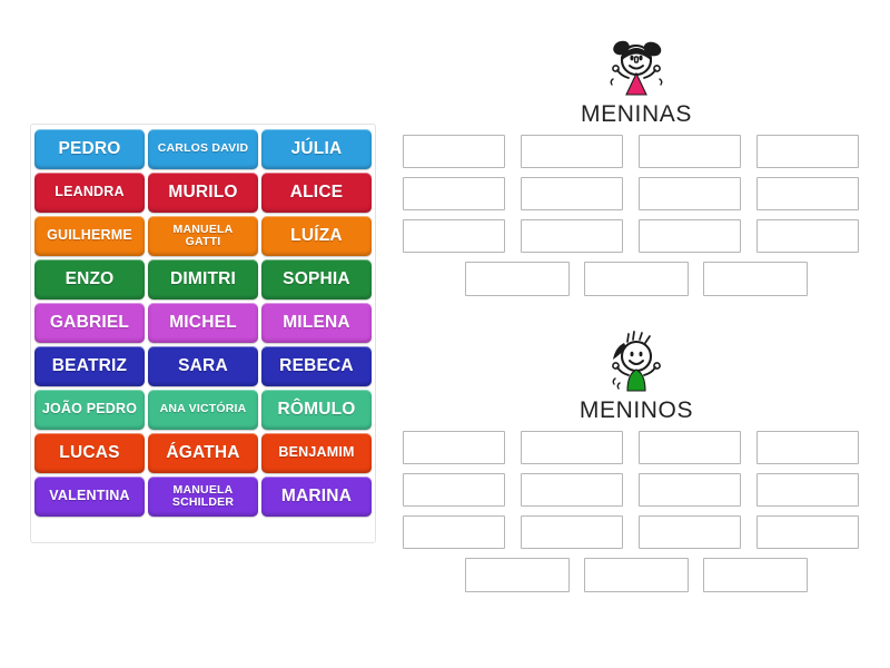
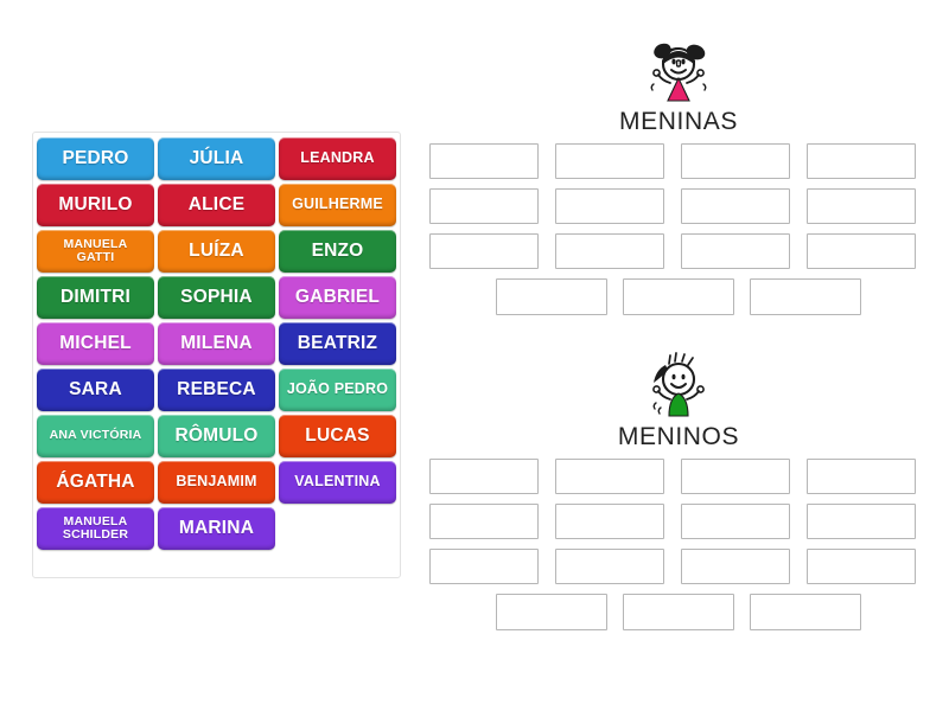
  PEDRO
- CARLOS DAVID
  JÚLIA
  LEANDRA
  MURILO
  ALICE
  GUILHERME
  MANUELA
  GATTI
  LUÍZA
  ENZO
  DIMITRI
  SOPHIA
  GABRIEL
  MICHEL
  MILENA
  BEATRIZ
  SARA
  REBECA
  JOÃO PEDRO
  ANA VICTÓRIA
  RÔMULO
  LUCAS
  ÁGATHA
  BENJAMIM
  VALENTINA
  MANUELA
  SCHILDER
  MARINA
  MENINAS
  MENINOS
